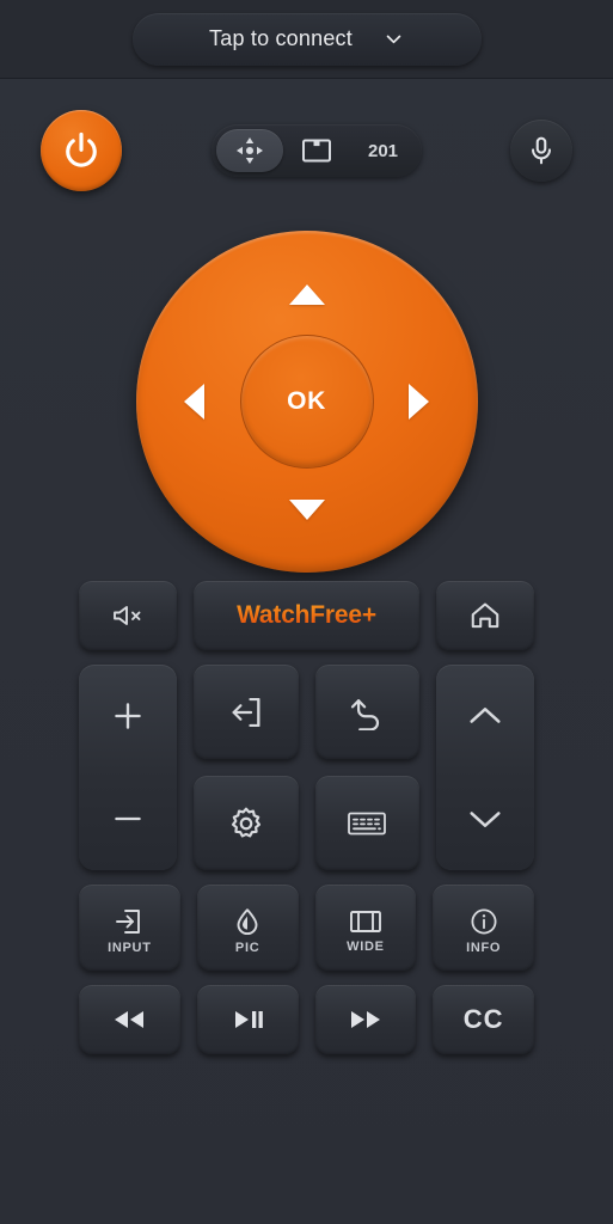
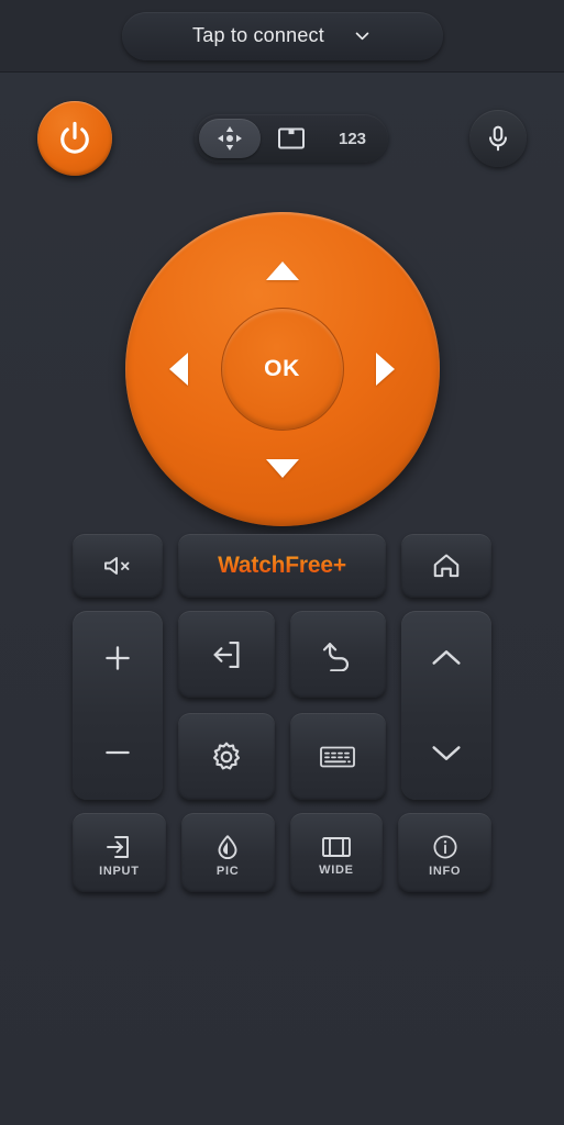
  Tap to connect
- 201
+ 123
  OK
  WatchFree+
  INPUT
  PIC
  WIDE
  INFO
- CC
